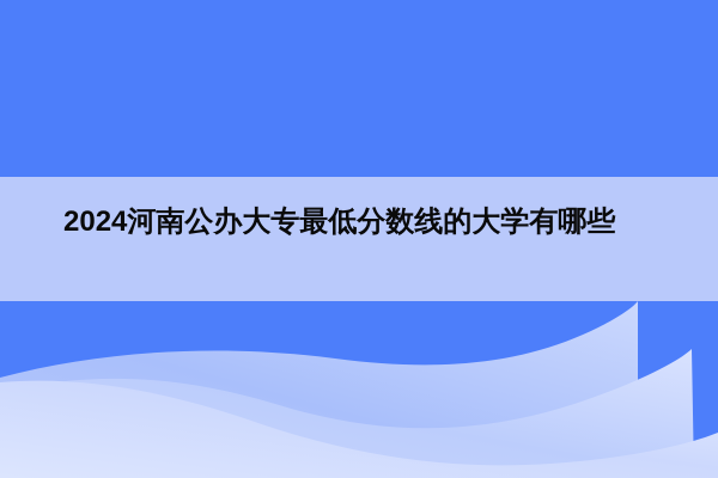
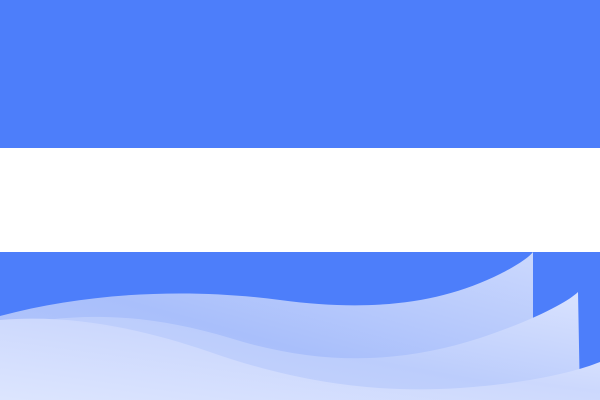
- 2024河南公办大专最低分数线的大学有哪些
